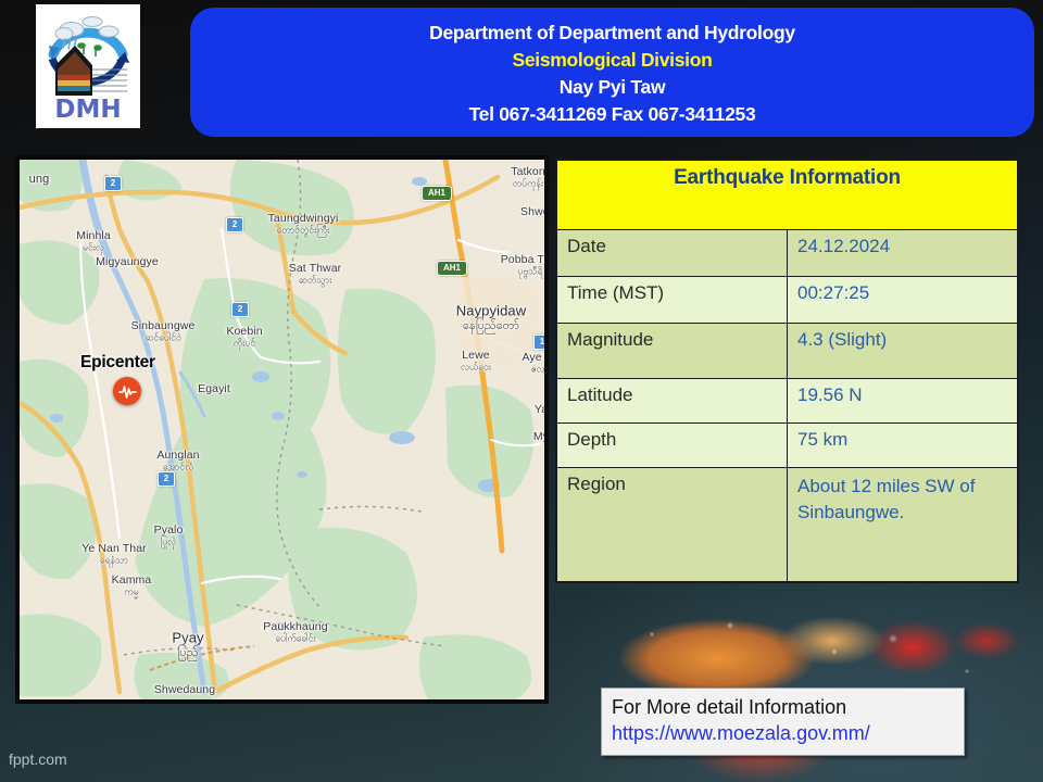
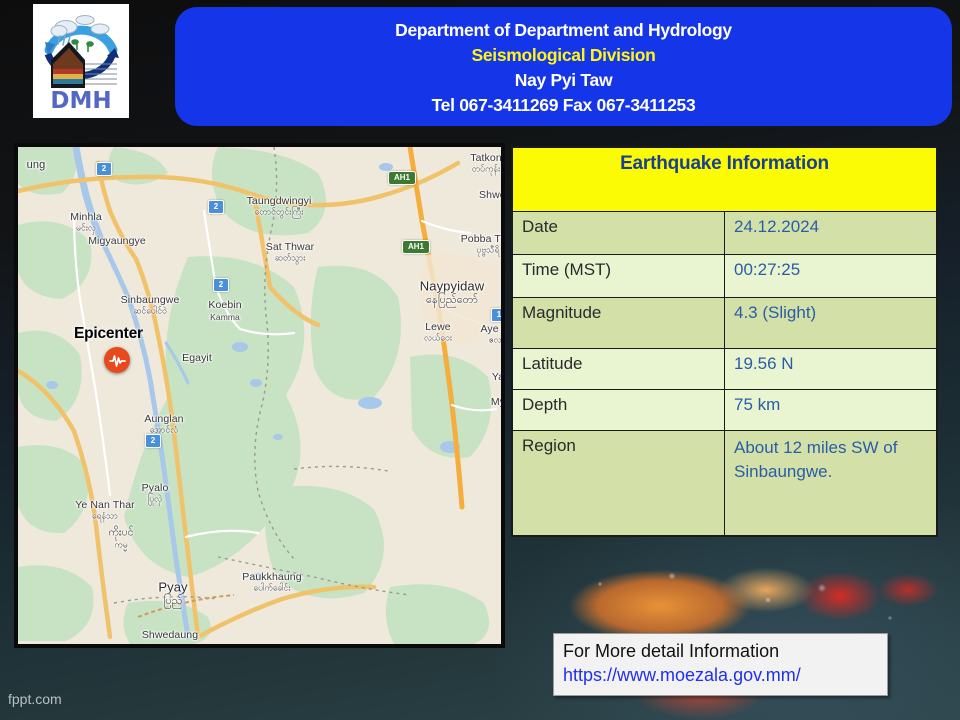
  DMH
  Department of Department and Hydrology
  Seismological Division
  Nay Pyi Taw
  Tel 067-3411269 Fax 067-3411253
  ung
  Minhla
  မင်းလှ
  Migyaungye
  Taungdwingyi
  တောင်တွင်းကြီး
  Sat Thwar
  ဆတ်သွား
  Sinbaungwe
  ဆင်ပေါင်ဝဲ
  Koebin
- ကိုးပင်
+ Kamma
  Egayit
  Tatkon
  တပ်ကုန်း
  ပုဗ္ဗသီရိ
  Naypyidaw
  နေပြည်တော်
  Lewe
  လယ်ဝေး
  Aunglan
  အောင်လံ
  Pyalo
  ပြုလှဲ
  Ye Nan Thar
  ရေနံသာ
- Kamma
+ ကိုးပင်
  ကမ္မ
  Paukkhaung
  ပေါက်ခေါင်း
  Pyay
  ပြည်
  Shwedaung
  2
  2
  2
  AH1
  AH1
  1
  2
  Epicenter
  Earthquake Information
  Date	24.12.2024
  Time (MST)	00:27:25
  Magnitude	4.3 (Slight)
  Latitude	19.56 N
  Depth	75 km
  Region	About 12 miles SW of Sinbaungwe.
  For More detail Information
  https://www.moezala.gov.mm/
  fppt.com
